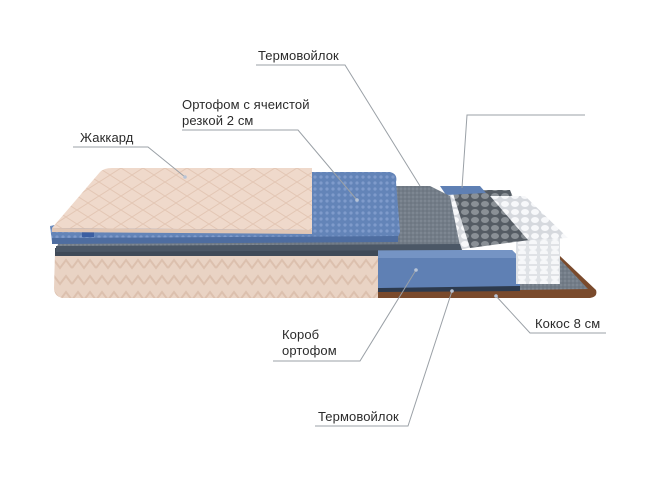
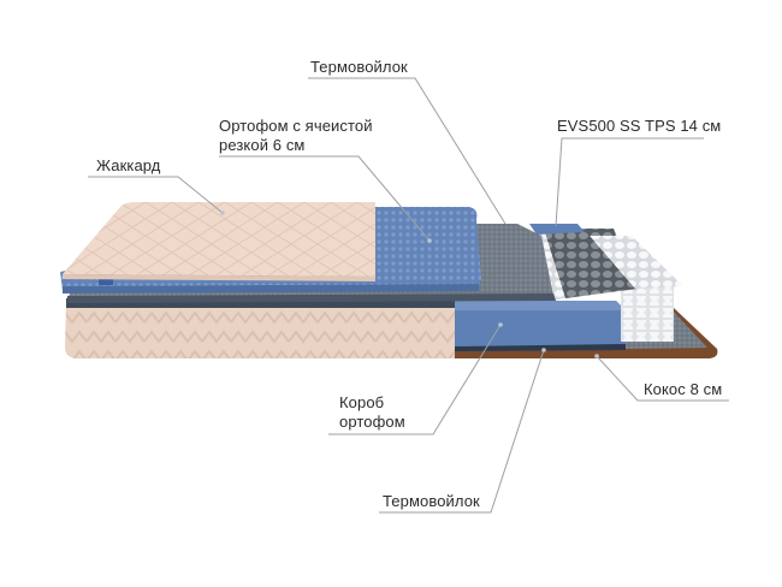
  Термовойлок
  Ортофом с ячеистой
- резкой 2 см
+ резкой 6 см
  Жаккард
+ EVS500 SS TPS 14 см
  Короб
  ортофом
  Кокос 8 см
  Термовойлок
